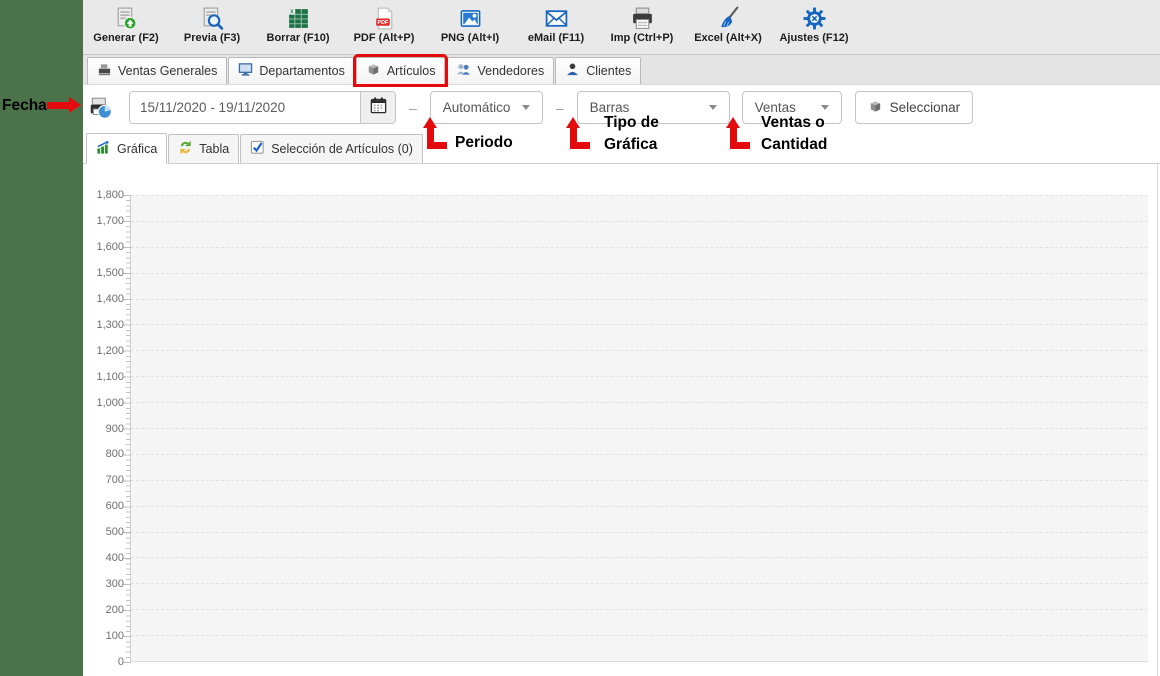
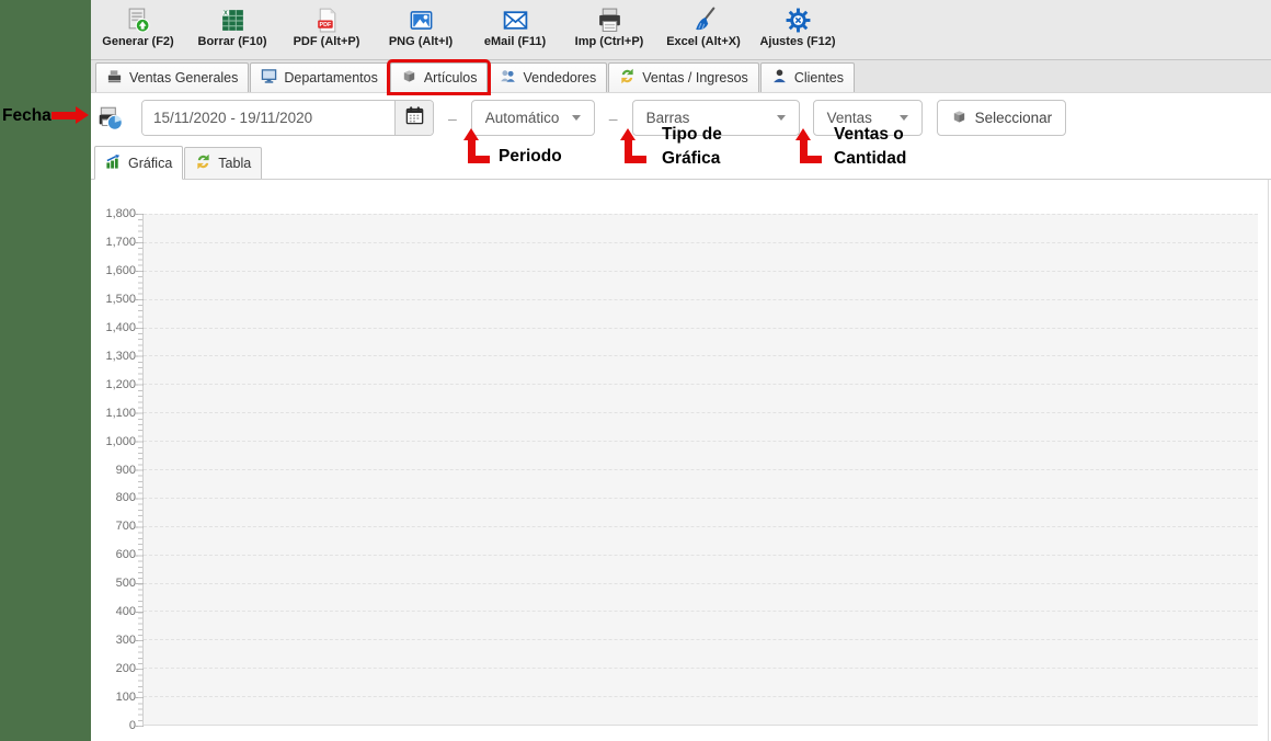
  Fecha
  Generar (F2)
- Previa (F3)
  Borrar (F10)
  PDF (Alt+P)
  PNG (Alt+I)
  eMail (F11)
  Imp (Ctrl+P)
  Excel (Alt+X)
  Ajustes (F12)
  Ventas Generales
  Departamentos
  Artículos
  Vendedores
+ Ventas / Ingresos
  Clientes
  15/11/2020 - 19/11/2020
  –
  Automático
  –
  Barras
  Ventas
  Seleccionar
  Gráfica
  Tabla
- Selección de Artículos (0)
  1,800
  1,700
  1,600
  1,500
  1,400
  1,300
  1,200
  1,100
  1,000
  900
  800
  700
  600
  500
  400
  300
  200
  100
  0
  Periodo
  Tipo de
  Gráfica
  Ventas o
  Cantidad
